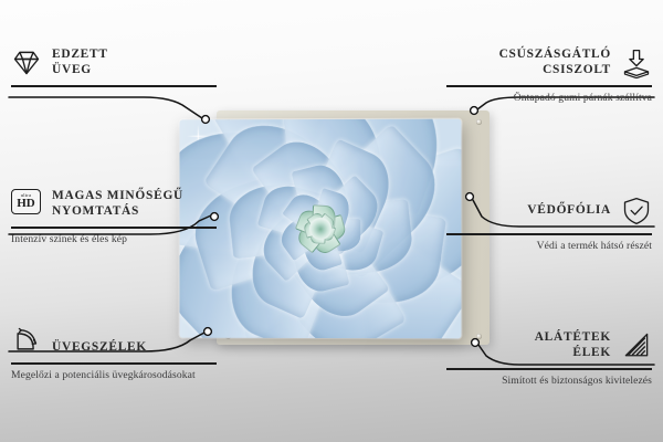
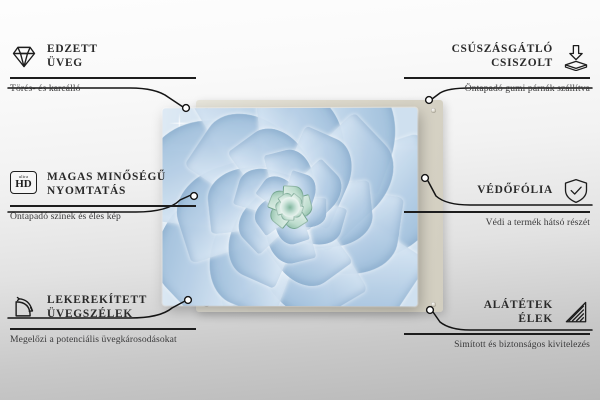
  EDZETT
  ÜVEG
+ Törés- és karcálló
  HD
  MAGAS MINŐSÉGŰ
  NYOMTATÁS
- Intenzív színek és éles kép
+ Öntapadó színek és éles kép
+ LEKEREKÍTETT
  ÜVEGSZÉLEK
  Megelőzi a potenciális üvegkárosodásokat
  CSÚSZÁSGÁTLÓ
  CSISZOLT
  Öntapadó gumi párnák szállítva
  VÉDŐFÓLIA
  Védi a termék hátsó részét
  ALÁTÉTEK
  ÉLEK
  Simított és biztonságos kivitelezés
